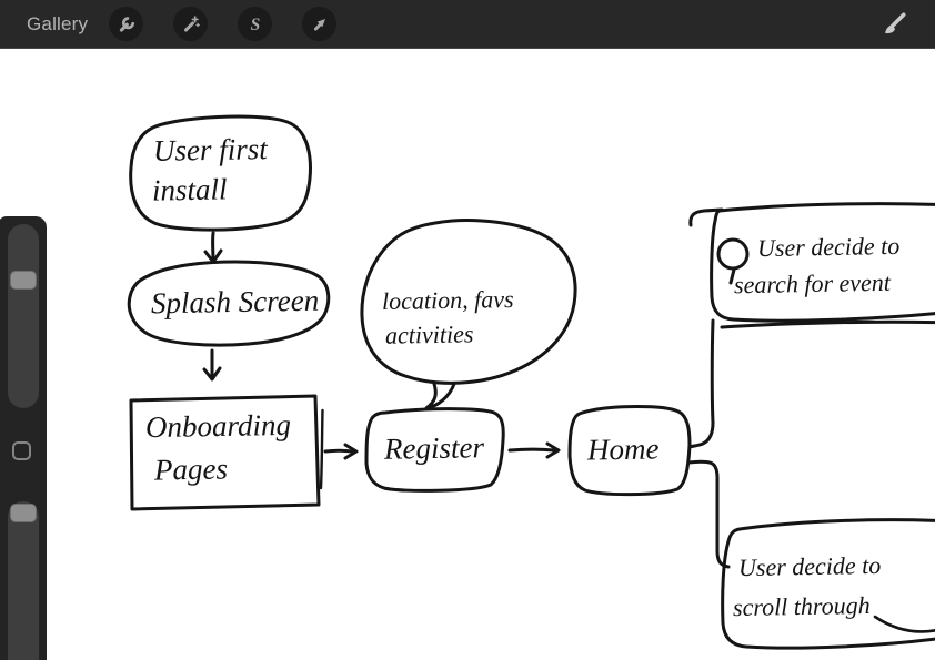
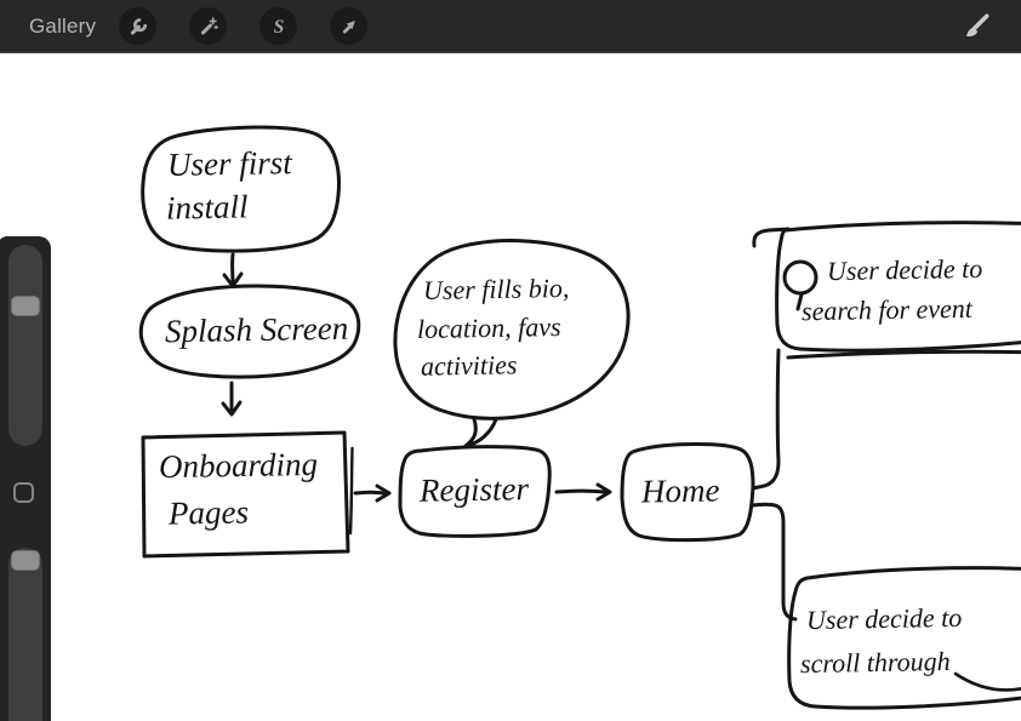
  User first
  install
  Splash Screen
  Onboarding
  Pages
  Register
  Home
+ User fills bio,
  location, favs
  activities
  User decide to
  search for event
  User decide to
  scroll through
  Gallery
  S
